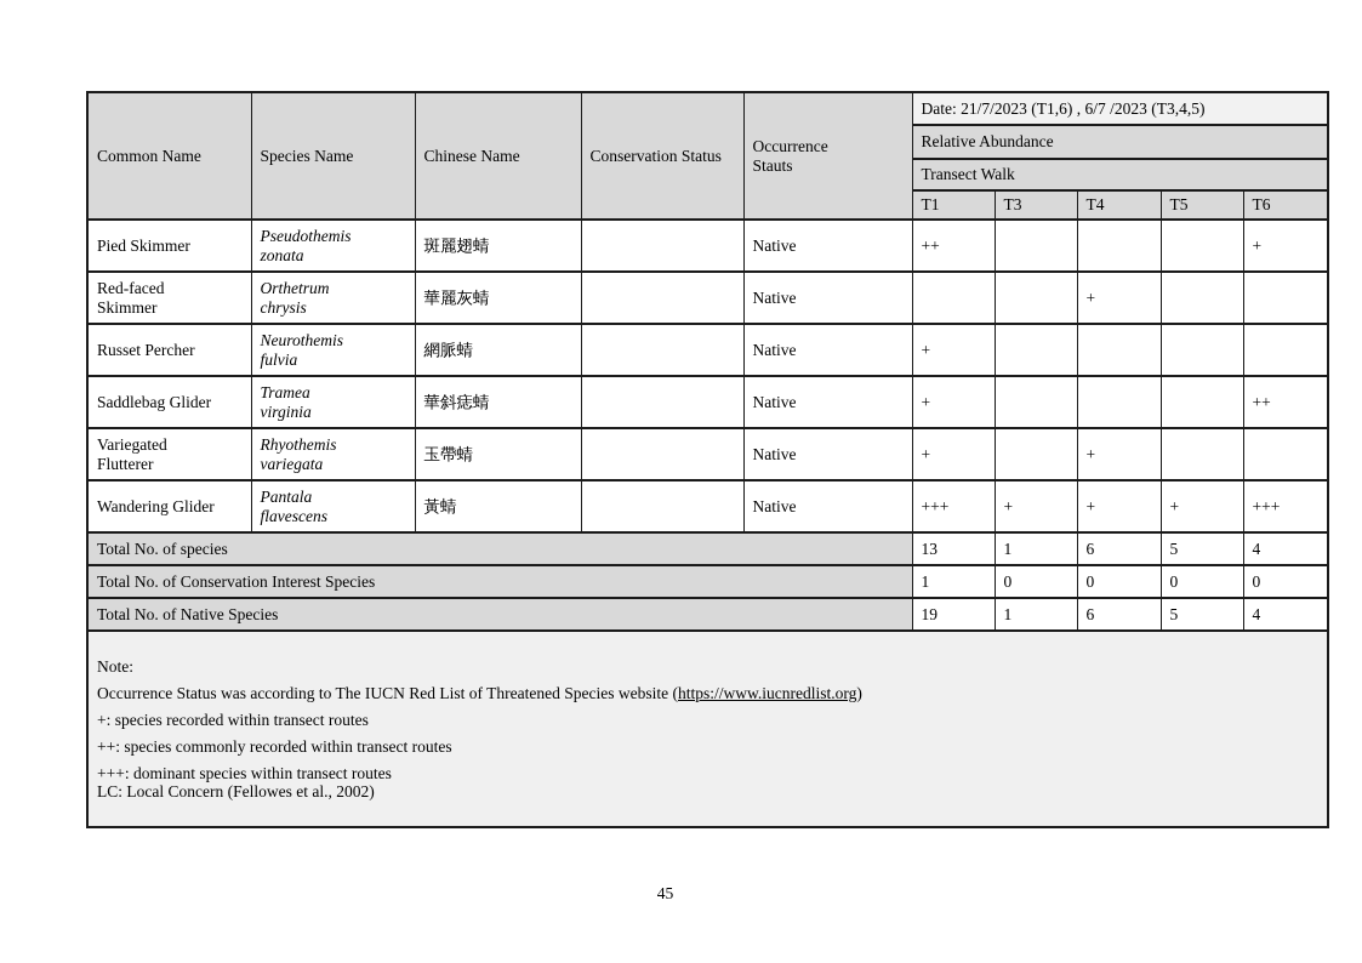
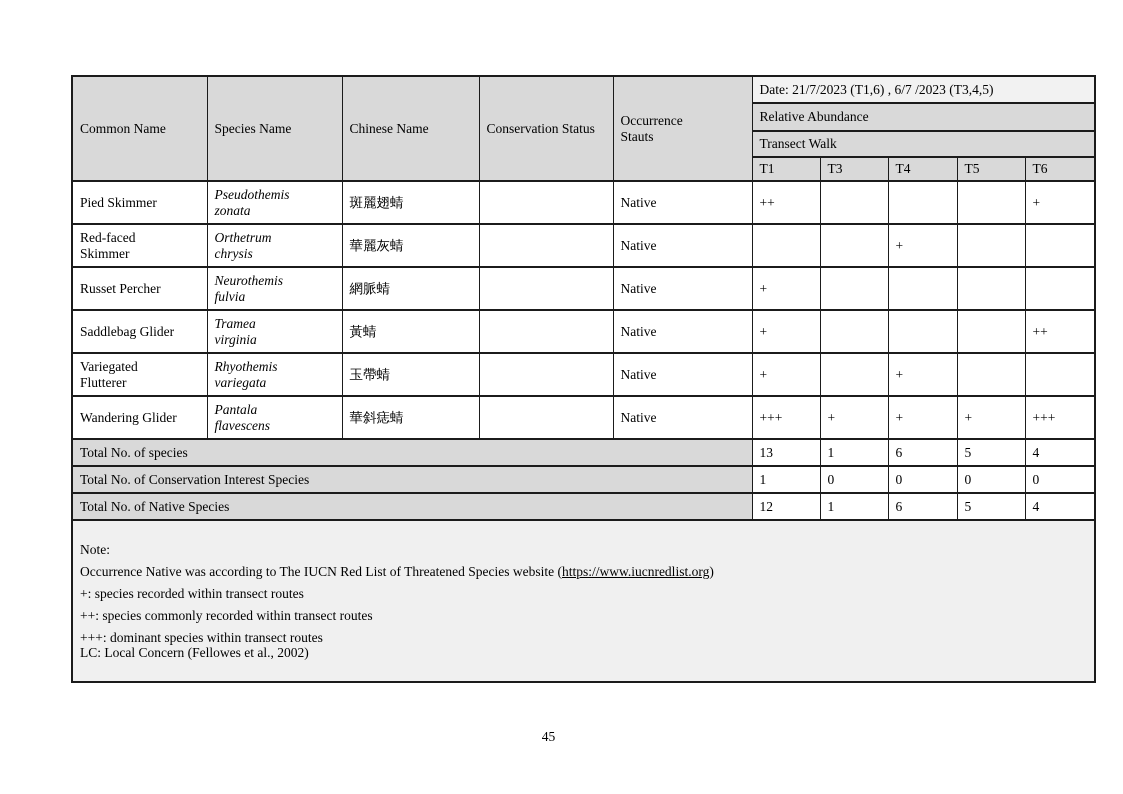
  Common Name	Species Name	Chinese Name	Conservation Status	Occurrence Stauts	Date: 21/7/2023 (T1,6) , 6/7 /2023 (T3,4,5)
  Relative Abundance
  Transect Walk
  T1	T3	T4	T5	T6
  Pied Skimmer	Pseudothemis zonata	斑麗翅蜻		Native	++				+
  Red-faced Skimmer	Orthetrum chrysis	華麗灰蜻		Native			+
  Russet Percher	Neurothemis fulvia	網脈蜻		Native	+
- Saddlebag Glider	Tramea virginia	華斜痣蜻		Native	+				++
+ Saddlebag Glider	Tramea virginia	黃蜻		Native	+				++
  Variegated Flutterer	Rhyothemis variegata	玉帶蜻		Native	+		+
- Wandering Glider	Pantala flavescens	黃蜻		Native	+++	+	+	+	+++
+ Wandering Glider	Pantala flavescens	華斜痣蜻		Native	+++	+	+	+	+++
  Total No. of species	13	1	6	5	4
  Total No. of Conservation Interest Species	1	0	0	0	0
- Total No. of Native Species	19	1	6	5	4
+ Total No. of Native Species	12	1	6	5	4
- Note: Occurrence Status was according to The IUCN Red List of Threatened Species website (https://www.iucnredlist.org) +: species recorded within transect routes ++: species commonly recorded within transect routes +++: dominant species within transect routes LC: Local Concern (Fellowes et al., 2002)
+ Note: Occurrence Native was according to The IUCN Red List of Threatened Species website (https://www.iucnredlist.org) +: species recorded within transect routes ++: species commonly recorded within transect routes +++: dominant species within transect routes LC: Local Concern (Fellowes et al., 2002)
  45
